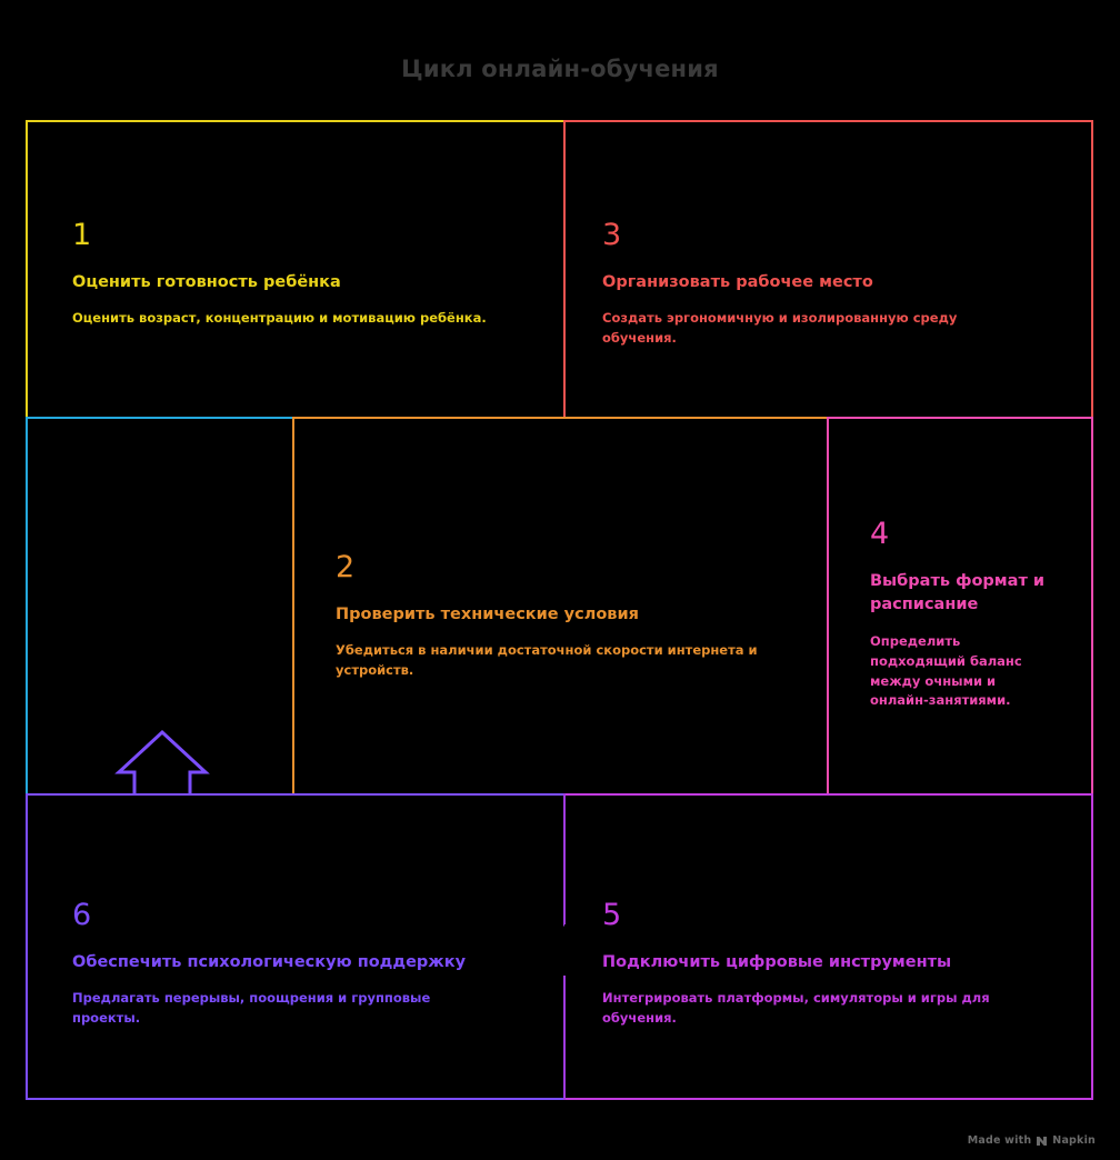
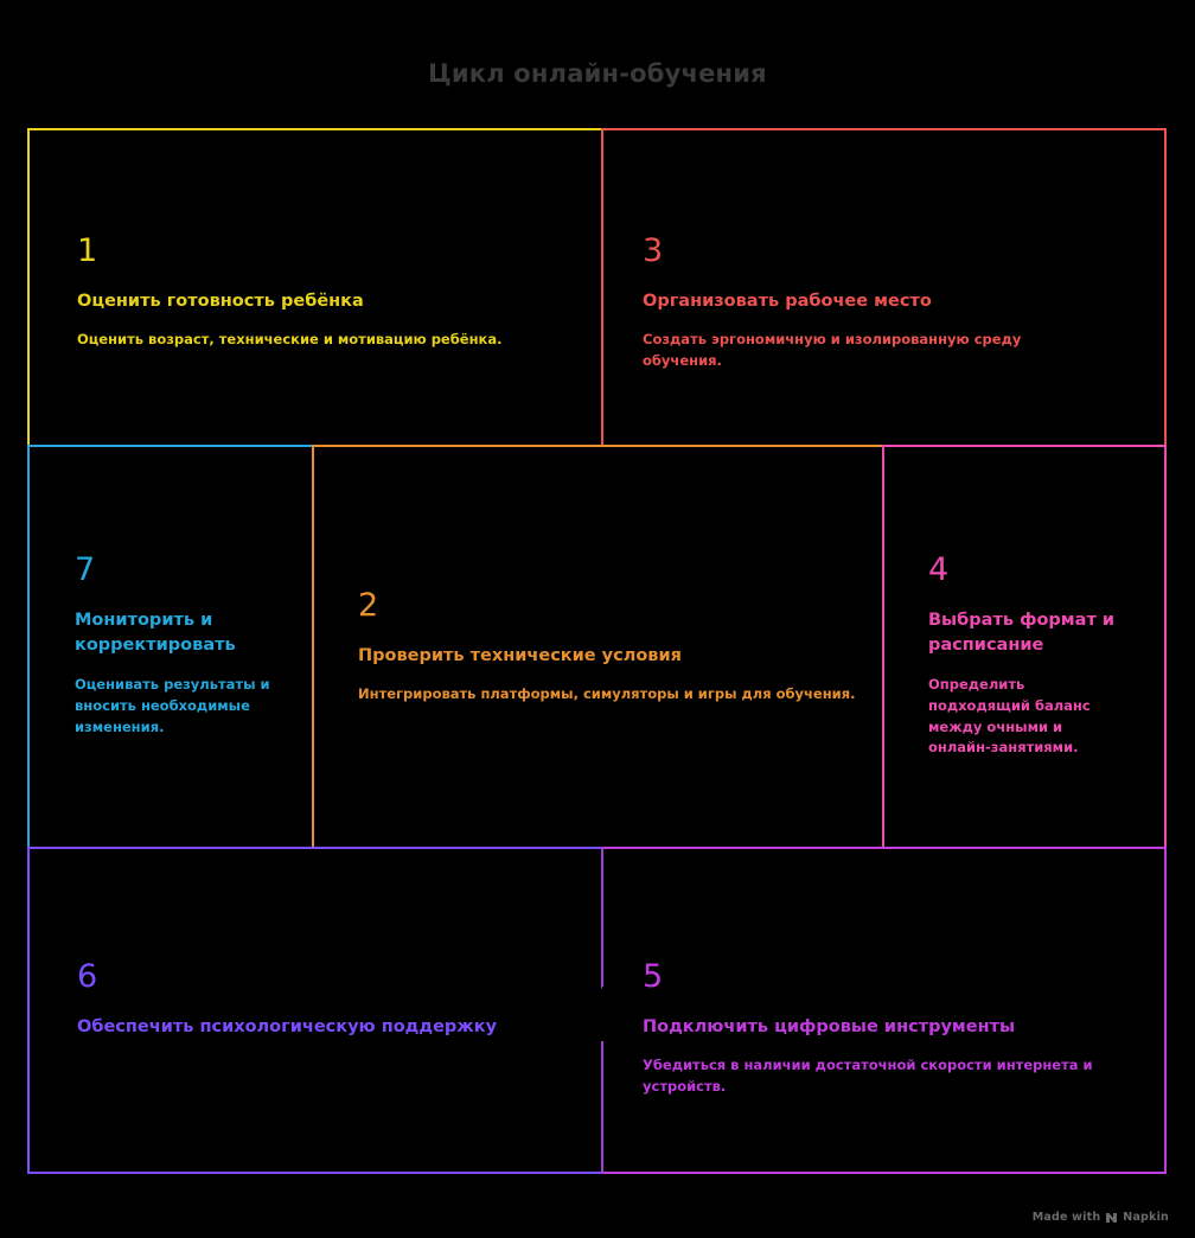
  Цикл онлайн-обучения
  1
  Оценить готовность ребёнка
- Оценить возраст, концентрацию и мотивацию ребёнка.
+ Оценить возраст, технические и мотивацию ребёнка.
  3
  Организовать рабочее место
  Создать эргономичную и изолированную среду обучения.
+ 7
+ Мониторить и корректировать
+ Оценивать результаты и вносить необходимые изменения.
  2
  Проверить технические условия
- Убедиться в наличии достаточной скорости интернета и устройств.
+ Интегрировать платформы, симуляторы и игры для обучения.
  4
  Выбрать формат и расписание
  Определить подходящий баланс между очными и онлайн-занятиями.
  6
  Обеспечить психологическую поддержку
- Предлагать перерывы, поощрения и групповые проекты.
  5
  Подключить цифровые инструменты
- Интегрировать платформы, симуляторы и игры для обучения.
+ Убедиться в наличии достаточной скорости интернета и устройств.
  Made with
  Napkin
